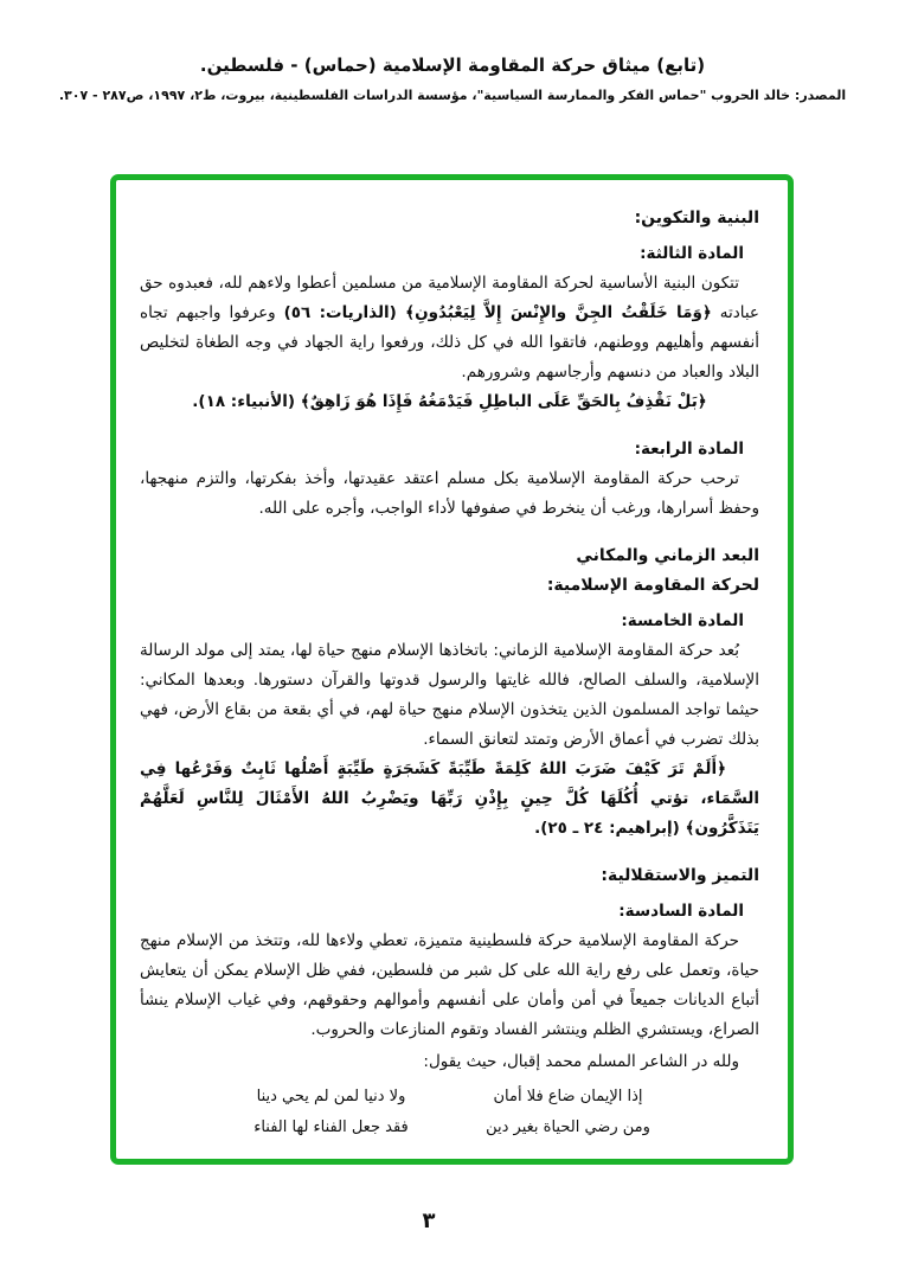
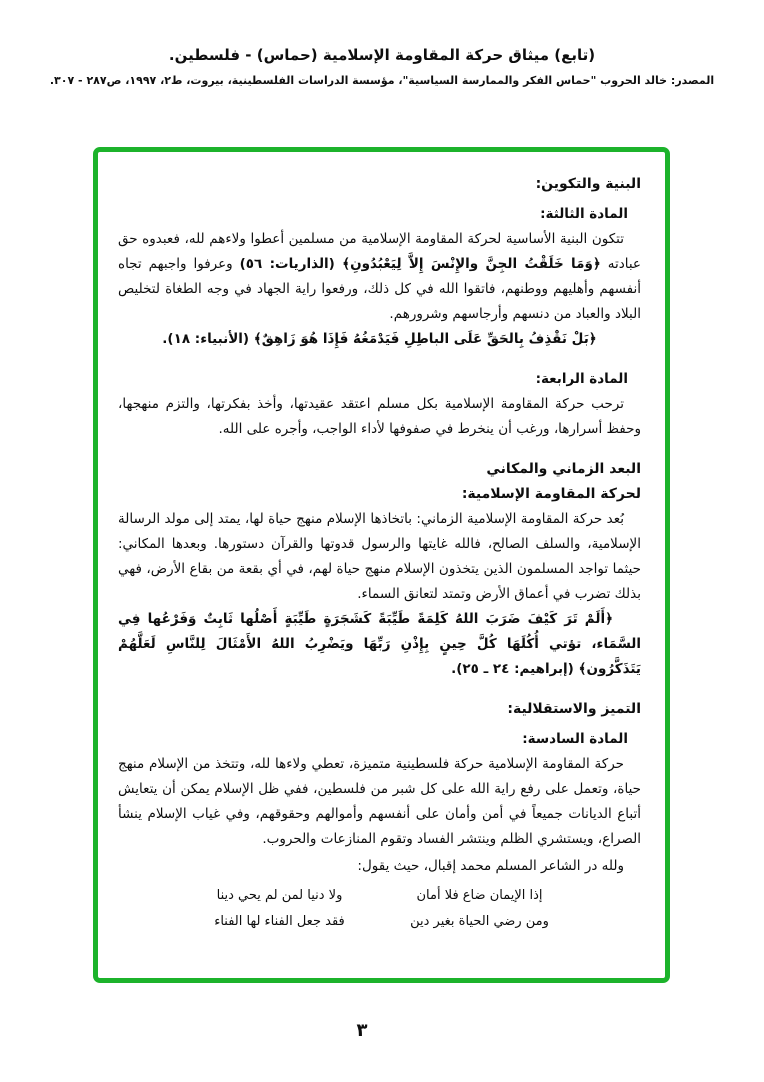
  (تابع) ميثاق حركة المقاومة الإسلامية (حماس) - فلسطين.
  المصدر: خالد الحروب "حماس الفكر والممارسة السياسية"، مؤسسة الدراسات الفلسطينية، بيروت، ط٢، ١٩٩٧، ص٢٨٧ - ٣٠٧.
  البنية والتكوين:
  المادة الثالثة:
  تتكون البنية الأساسية لحركة المقاومة الإسلامية من مسلمين أعطوا ولاءهم لله، فعبدوه حق عبادته ﴿وَمَا خَلَقْتُ الجِنَّ والإِنْسَ إِلاَّ لِيَعْبُدُونِ﴾ (الذاريات: ٥٦) وعرفوا واجبهم تجاه أنفسهم وأهليهم ووطنهم، فاتقوا الله في كل ذلك، ورفعوا راية الجهاد في وجه الطغاة لتخليص البلاد والعباد من دنسهم وأرجاسهم وشرورهم.
  ﴿بَلْ نَقْذِفُ بِالحَقِّ عَلَى الباطِلِ فَيَدْمَغُهُ فَإِذَا هُوَ زَاهِقٌ﴾ (الأنبياء: ١٨).
  المادة الرابعة:
  ترحب حركة المقاومة الإسلامية بكل مسلم اعتقد عقيدتها، وأخذ بفكرتها، والتزم منهجها، وحفظ أسرارها، ورغب أن ينخرط في صفوفها لأداء الواجب، وأجره على الله.
  البعد الزماني والمكاني
  لحركة المقاومة الإسلامية:
- المادة الخامسة:
  بُعد حركة المقاومة الإسلامية الزماني: باتخاذها الإسلام منهج حياة لها، يمتد إلى مولد الرسالة الإسلامية، والسلف الصالح، فالله غايتها والرسول قدوتها والقرآن دستورها. وبعدها المكاني: حيثما تواجد المسلمون الذين يتخذون الإسلام منهج حياة لهم، في أي بقعة من بقاع الأرض، فهي بذلك تضرب في أعماق الأرض وتمتد لتعانق السماء.
  ﴿أَلَمْ تَرَ كَيْفَ ضَرَبَ اللهُ كَلِمَةً طَيِّبَةً كَشَجَرَةٍ طَيِّبَةٍ أَصْلُها ثَابِتٌ وَفَرْعُها فِي السَّمَاء، تؤتي أُكُلَهَا كُلَّ حِينٍ بِإِذْنِ رَبِّهَا ويَضْرِبُ اللهُ الأَمْثَالَ لِلنَّاسِ لَعَلَّهُمْ يَتَذَكَّرُون﴾ (إبراهيم: ٢٤ ـ ٢٥).
  التميز والاستقلالية:
  المادة السادسة:
  حركة المقاومة الإسلامية حركة فلسطينية متميزة، تعطي ولاءها لله، وتتخذ من الإسلام منهج حياة، وتعمل على رفع راية الله على كل شبر من فلسطين، ففي ظل الإسلام يمكن أن يتعايش أتباع الديانات جميعاً في أمن وأمان على أنفسهم وأموالهم وحقوقهم، وفي غياب الإسلام ينشأ الصراع، ويستشري الظلم وينتشر الفساد وتقوم المنازعات والحروب.
  ولله در الشاعر المسلم محمد إقبال، حيث يقول:
  إذا الإيمان ضاع فلا أمان
  ولا دنيا لمن لم يحي دينا
  ومن رضي الحياة بغير دين
  فقد جعل الفناء لها الفناء
  ٣
